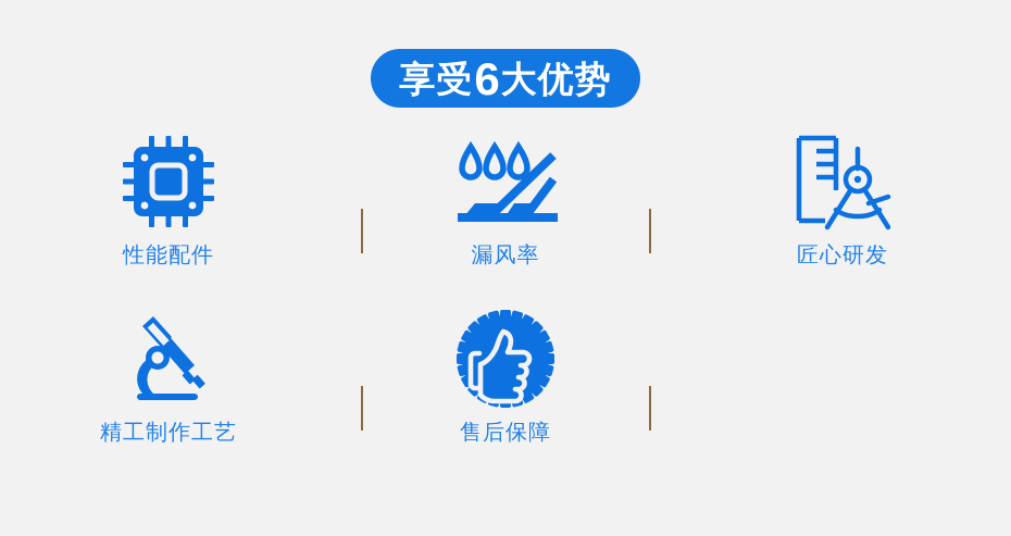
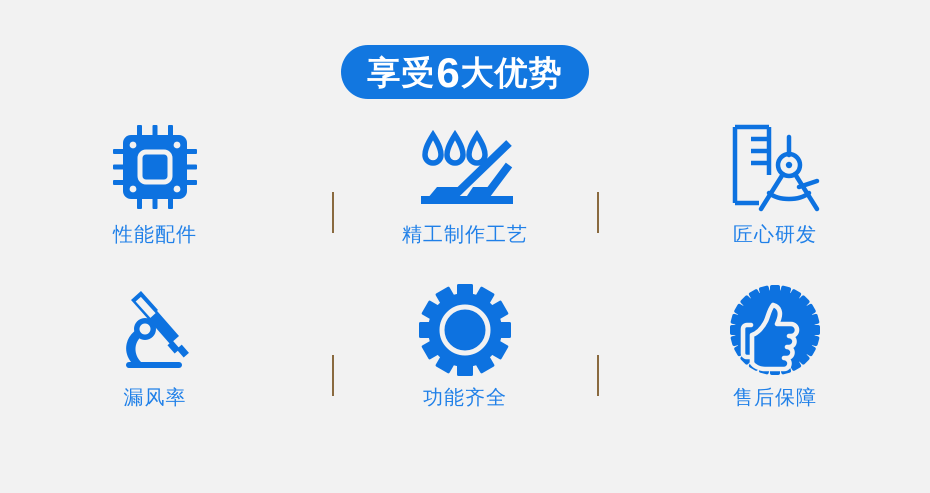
  享受
  6
  大优势
  性能配件
- 漏风率
+ 精工制作工艺
  匠心研发
- 精工制作工艺
+ 漏风率
+ 功能齐全
  售后保障
